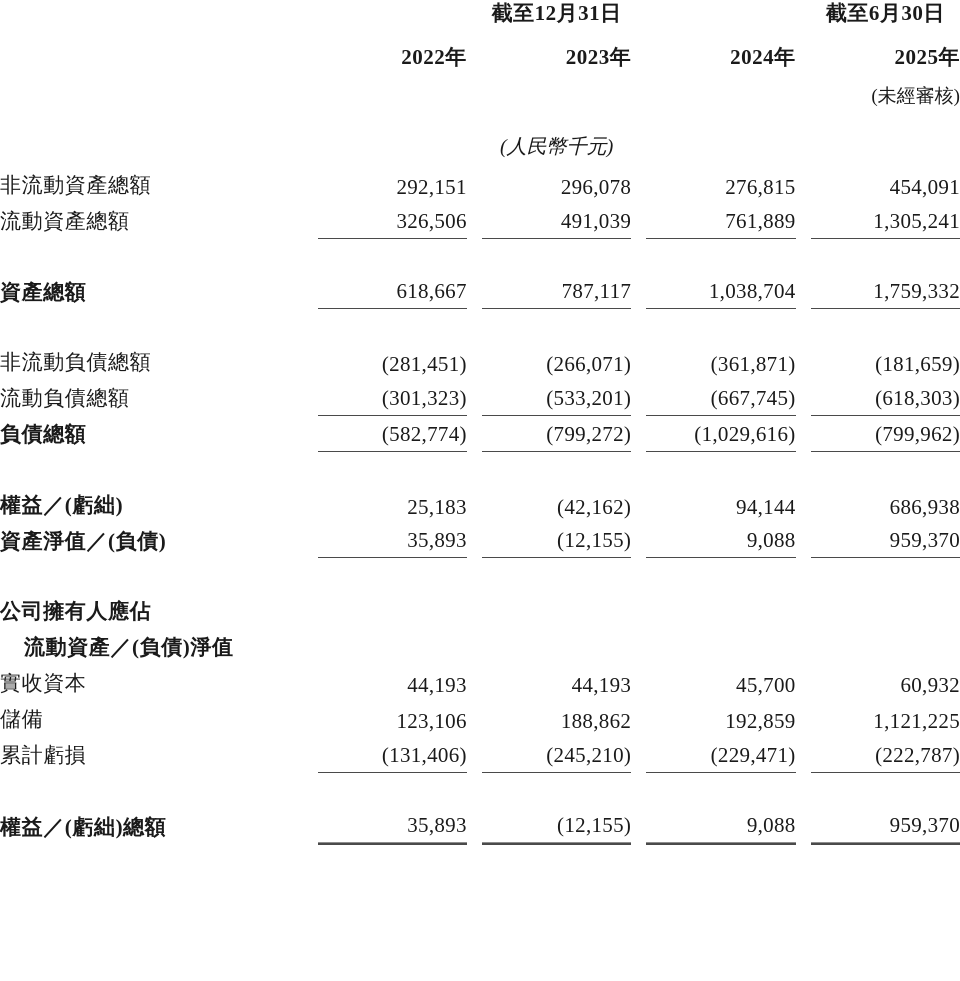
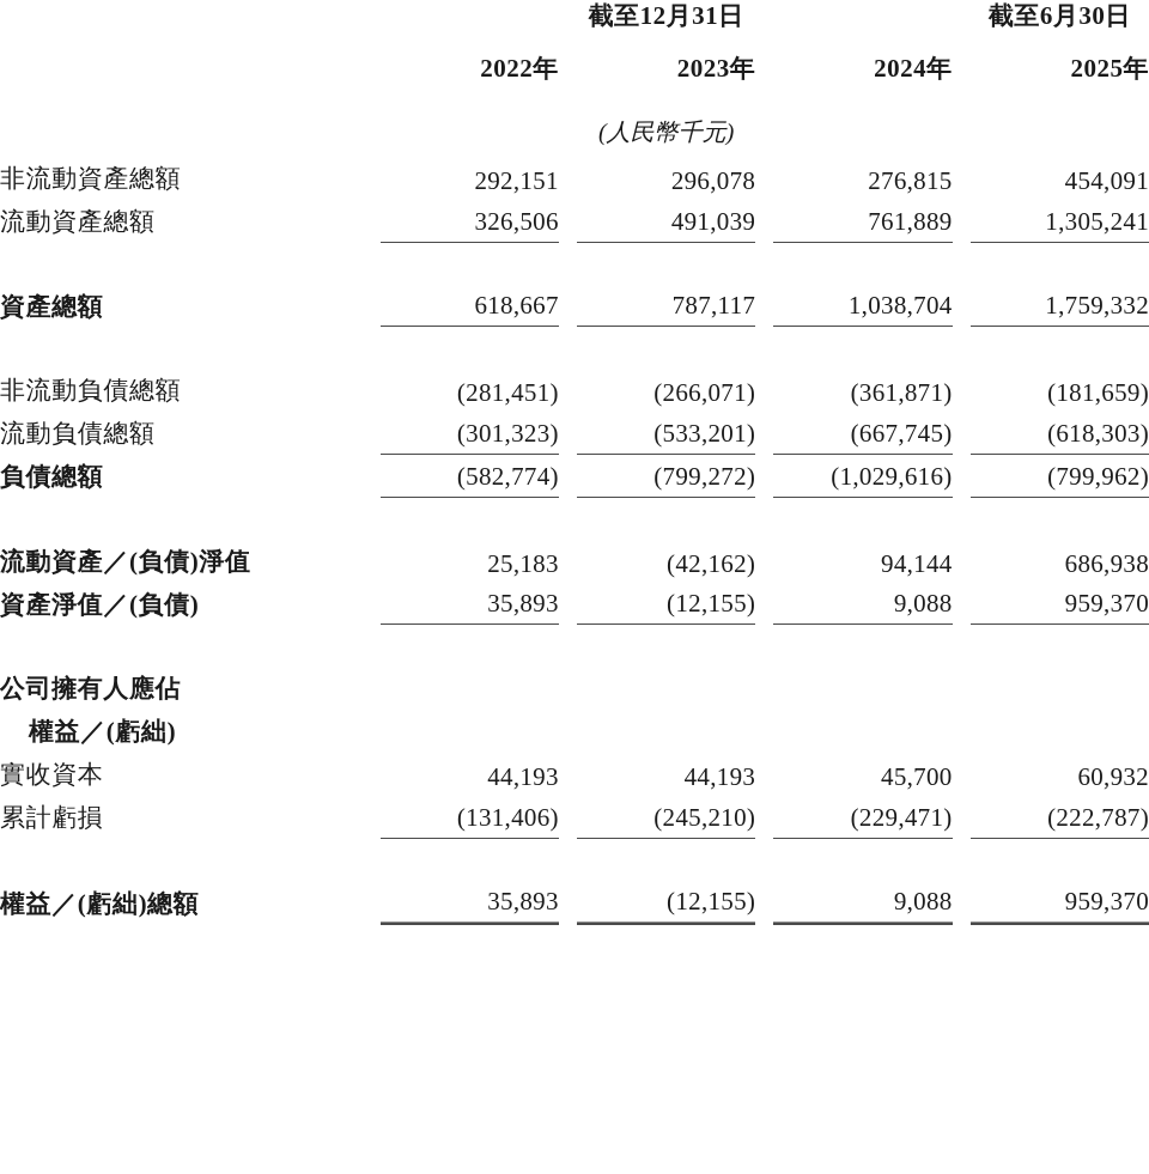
  	截至12月31日		截至6月30日
  	2022年		2023年		2024年		2025年
- 	(未經審核)
  	(人民幣千元)
  非流動資產總額	292,151		296,078		276,815		454,091
  流動資產總額	326,506		491,039		761,889		1,305,241
  資產總額	618,667		787,117		1,038,704		1,759,332
  非流動負債總額	(281,451)		(266,071)		(361,871)		(181,659)
  流動負債總額	(301,323)		(533,201)		(667,745)		(618,303)
  負債總額	(582,774)		(799,272)		(1,029,616)		(799,962)
- 權益／(虧絀)	25,183		(42,162)		94,144		686,938
+ 流動資產／(負債)淨值	25,183		(42,162)		94,144		686,938
  資產淨值／(負債)	35,893		(12,155)		9,088		959,370
  公司擁有人應佔
- 流動資產／(負債)淨值
+ 權益／(虧絀)
  實收資本	44,193		44,193		45,700		60,932
- 儲備	123,106		188,862		192,859		1,121,225
  累計虧損	(131,406)		(245,210)		(229,471)		(222,787)
  權益／(虧絀)總額	35,893		(12,155)		9,088		959,370
